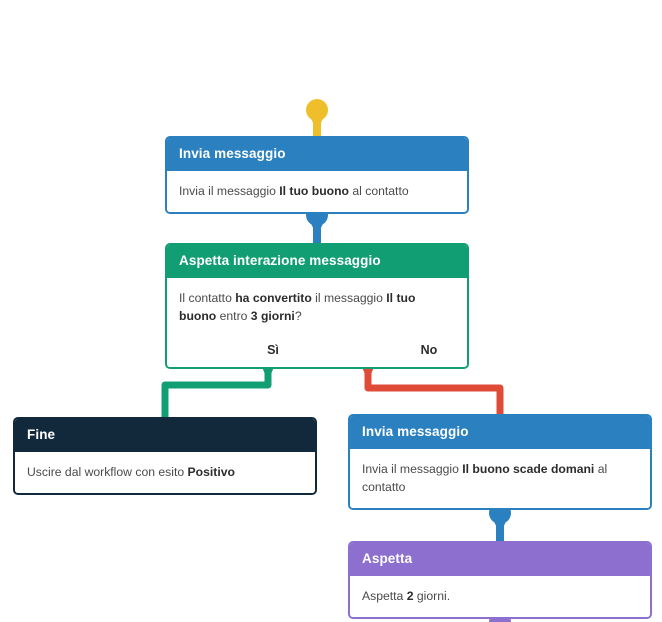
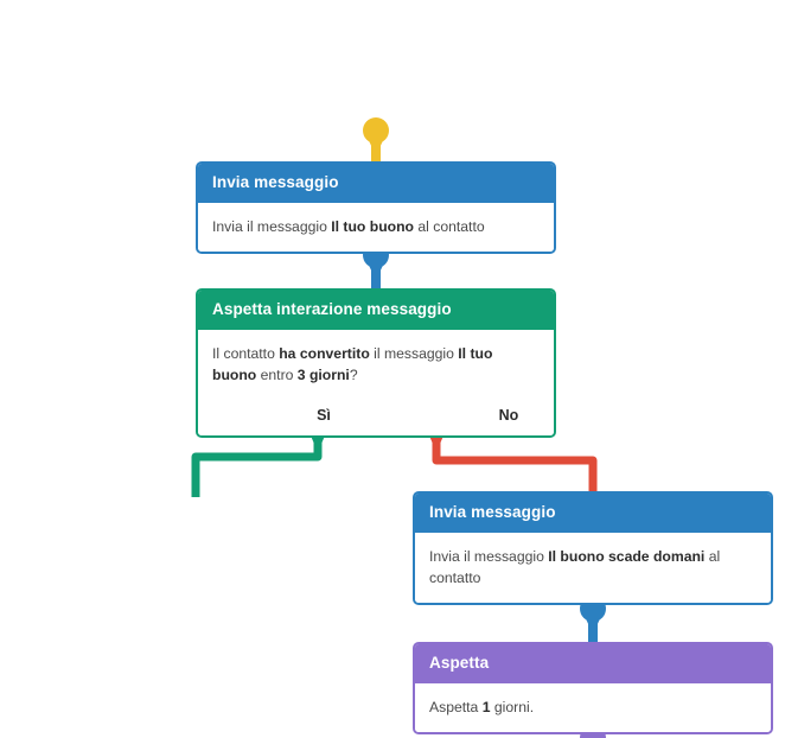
  Invia messaggio
  Invia il messaggio Il tuo buono al contatto
  Aspetta interazione messaggio
  Il contatto ha convertito il messaggio Il tuo buono entro 3 giorni?
  Sì
  No
- Fine
- Uscire dal workflow con esito Positivo
  Invia messaggio
  Invia il messaggio Il buono scade domani al contatto
  Aspetta
- Aspetta 2 giorni.
+ Aspetta 1 giorni.
